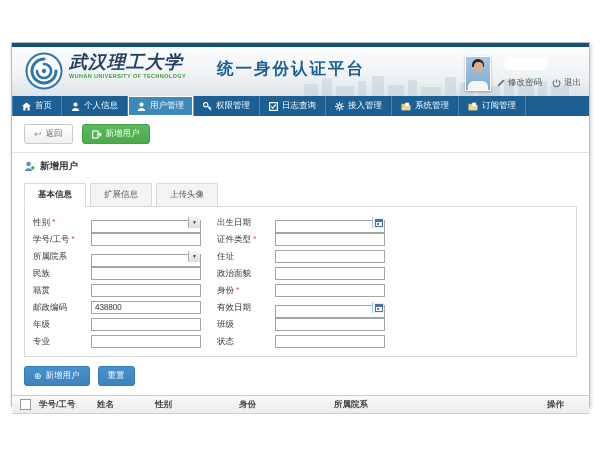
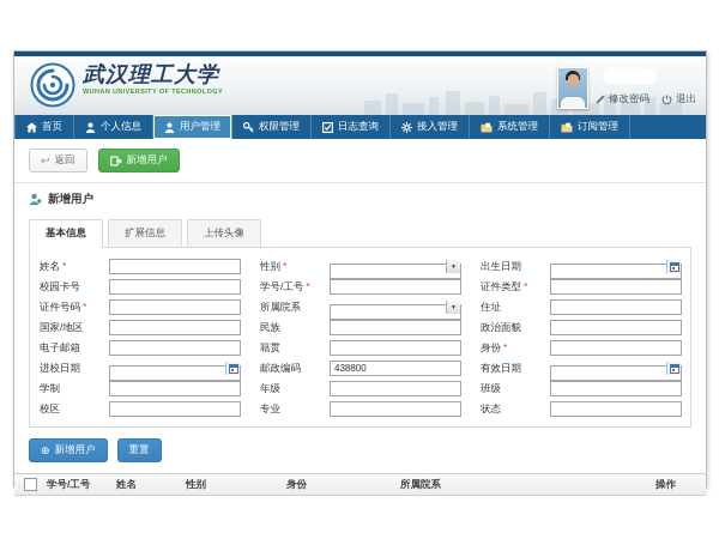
  武汉理工大学
- 统一身份认证平台
  修改密码
  退出
  首页
  个人信息
  用户管理
  权限管理
  日志查询
  接入管理
  系统管理
  订阅管理
  ↩
  返回
  新增用户
  新增用户
  基本信息
  扩展信息
  上传头像
+ 姓名 *
+ 校园卡号
+ 证件号码 *
+ 国家/地区
+ 电子邮箱
+ 进校日期
+ 学制
+ 校区
  性别 *
  学号/工号 *
  所属院系
  民族
  籍贯
  邮政编码
  438800
  年级
  专业
  出生日期
  证件类型 *
  住址
  政治面貌
  身份 *
  有效日期
  班级
  状态
  ⊕
  新增用户
  重置
  学号/工号
  姓名
  性别
  身份
  所属院系
  操作
